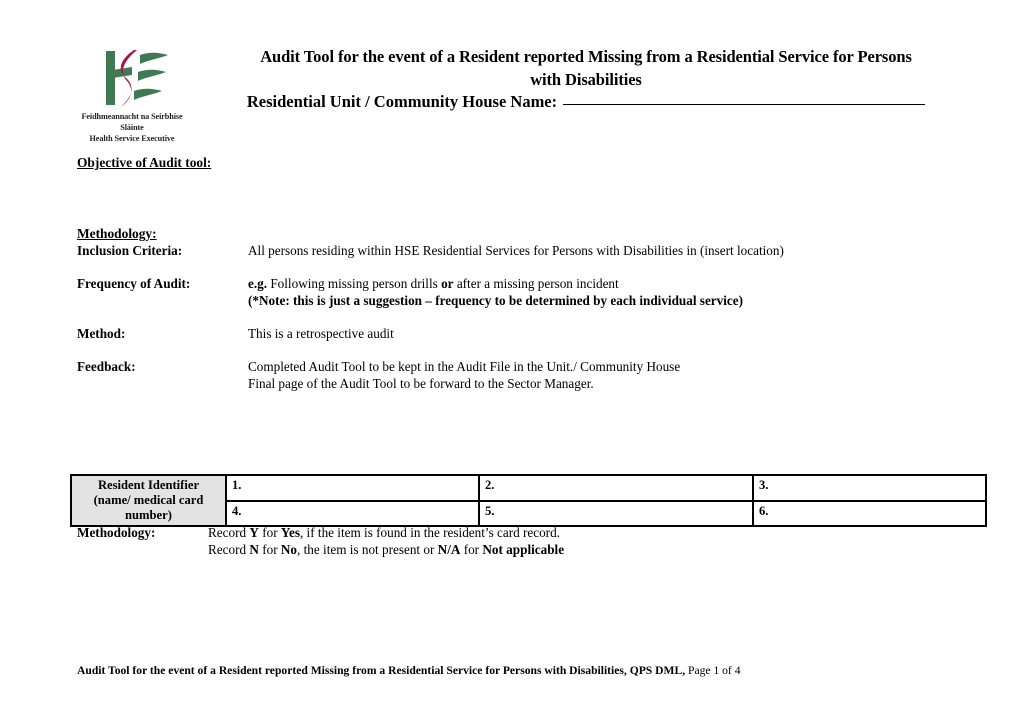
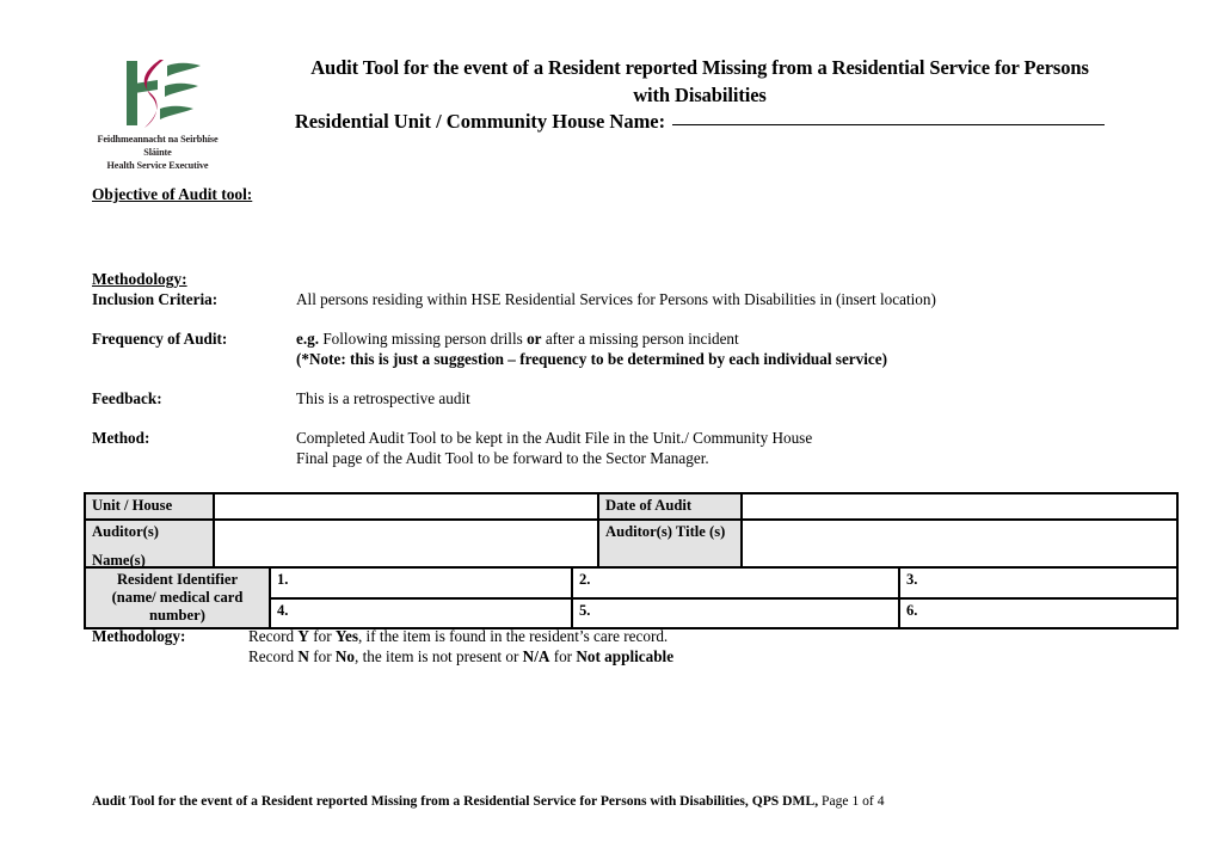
  Feidhmeannacht na Seirbhíse Sláinte
  Health Service Executive
  Audit Tool for the event of a Resident reported Missing from a Residential Service for Persons
  with Disabilities
  Residential Unit / Community House Name:
  Objective of Audit tool:
  Methodology:
  Inclusion Criteria:
  All persons residing within HSE Residential Services for Persons with Disabilities in (insert location)
  Frequency of Audit:
  e.g. Following missing person drills or after a missing person incident
  (*Note: this is just a suggestion – frequency to be determined by each individual service)
- Method:
+ Feedback:
  This is a retrospective audit
- Feedback:
+ Method:
  Completed Audit Tool to be kept in the Audit File in the Unit./ Community House
  Final page of the Audit Tool to be forward to the Sector Manager.
+ Unit / House		Date of Audit
+ Auditor(s) Name(s)		Auditor(s) Title (s)
  Resident Identifier (name/ medical card number)	1.	2.	3.
  4.	5.	6.
  Methodology:
- Record Y for Yes, if the item is found in the resident’s card record.
+ Record Y for Yes, if the item is found in the resident’s care record.
  Record N for No, the item is not present or N/A for Not applicable
  Audit Tool for the event of a Resident reported Missing from a Residential Service for Persons with Disabilities, QPS DML, Page 1 of 4
